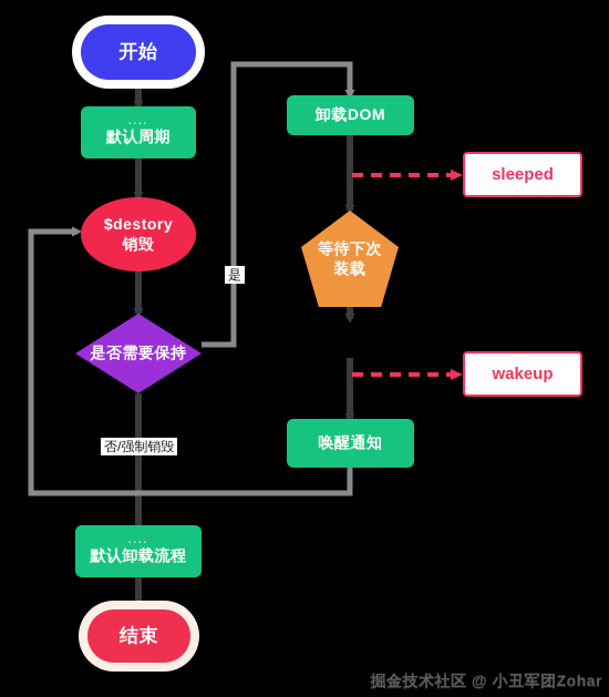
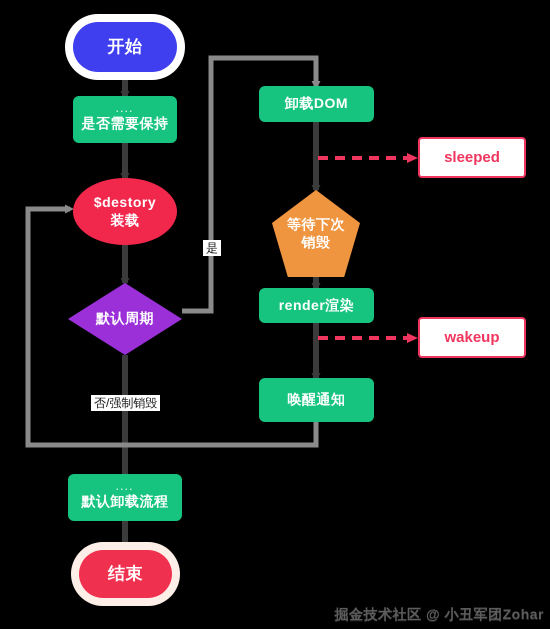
  开始
  ....
- 默认周期
+ 是否需要保持
  $destory
- 销毁
+ 装载
- 是否需要保持
+ 默认周期
  ....
  默认卸载流程
  结束
  卸载DOM
  等待下次
- 装载
+ 销毁
+ render渲染
  唤醒通知
  sleeped
  wakeup
  是
  否/强制销毁
  掘金技术社区 @ 小丑军团Zohar
